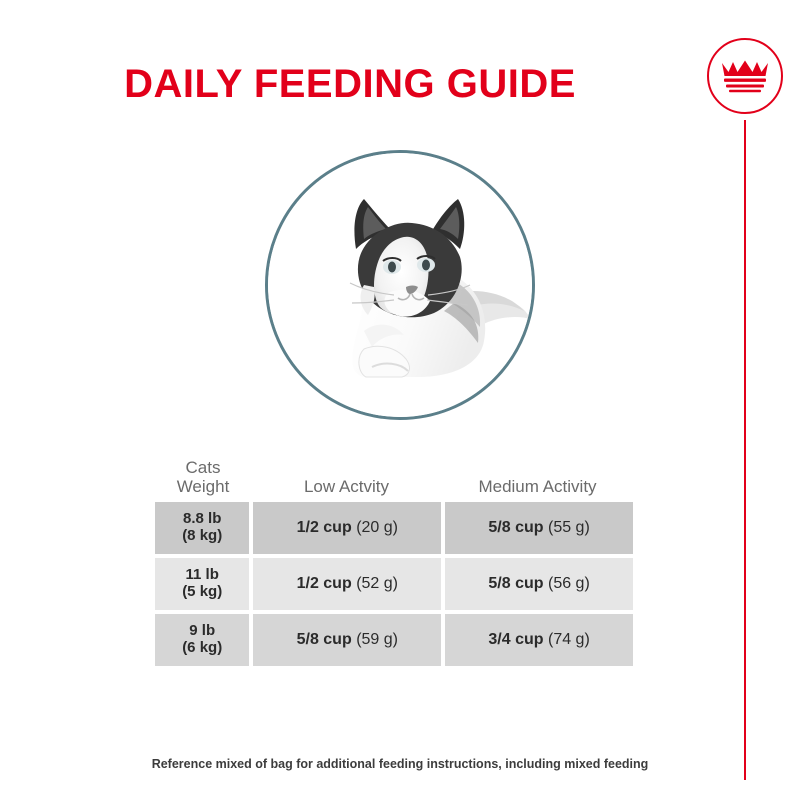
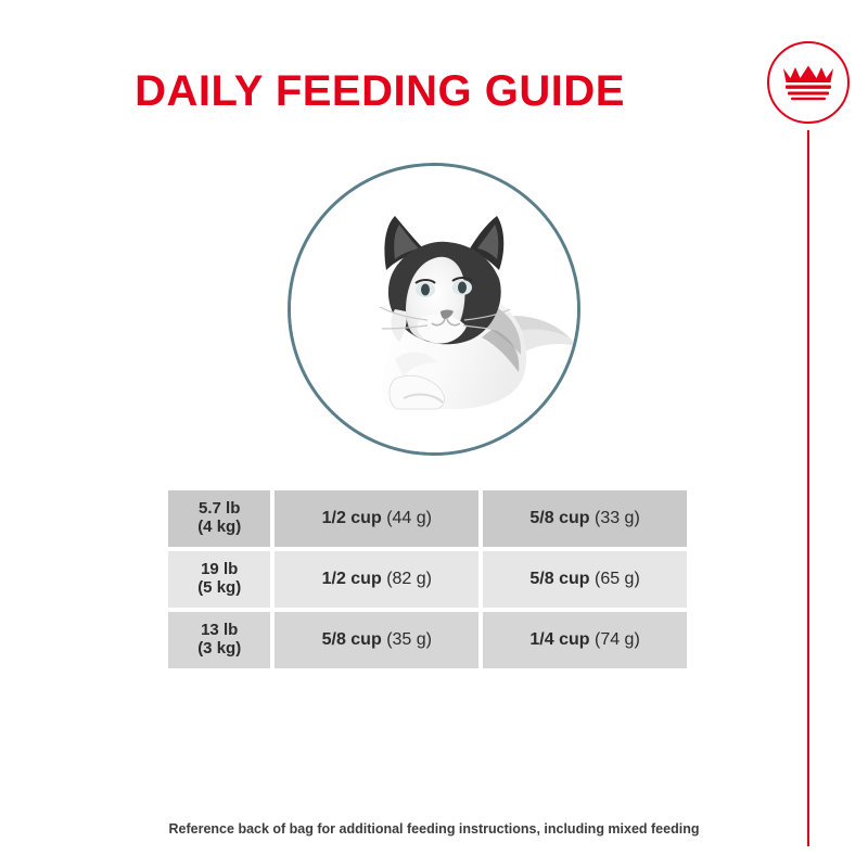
  DAILY FEEDING GUIDE
- Cats
- Weight
- Low Actvity
- Medium Activity
- 8.8 lb
+ 5.7 lb
- (8 kg)
+ (4 kg)
  1/2 cup
- (20 g)
+ (44 g)
  5/8 cup
- (55 g)
+ (33 g)
- 11 lb
+ 19 lb
  (5 kg)
  1/2 cup
- (52 g)
+ (82 g)
  5/8 cup
- (56 g)
+ (65 g)
- 9 lb
+ 13 lb
- (6 kg)
+ (3 kg)
  5/8 cup
- (59 g)
+ (35 g)
- 3/4 cup
+ 1/4 cup
  (74 g)
- Reference mixed of bag for additional feeding instructions, including mixed feeding
+ Reference back of bag for additional feeding instructions, including mixed feeding
